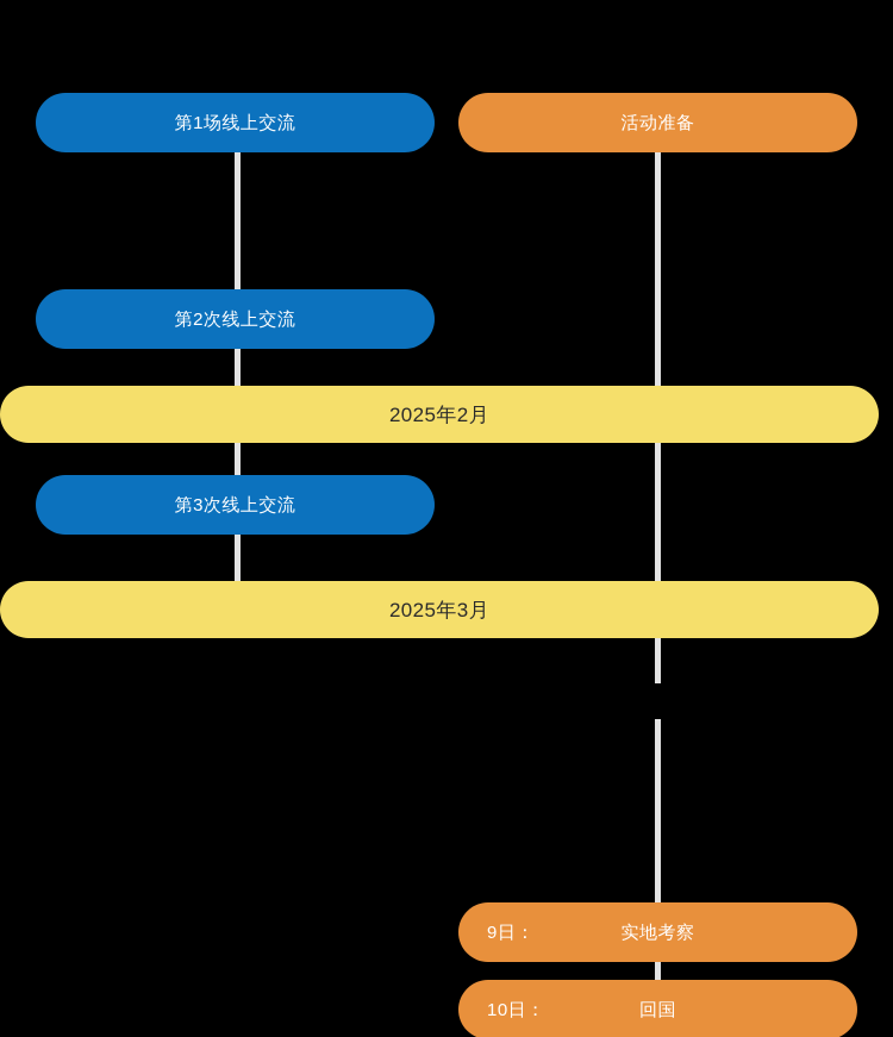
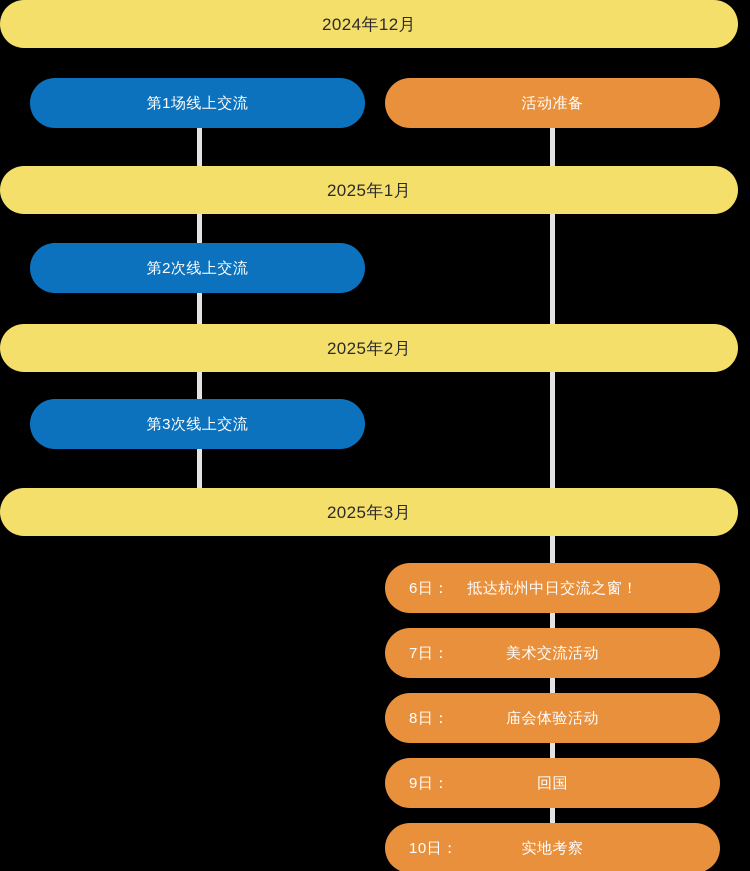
+ 2024年12月
  第1场线上交流
  活动准备
+ 2025年1月
  第2次线上交流
  2025年2月
  第3次线上交流
  2025年3月
+ 6日：
+ 抵达杭州中日交流之窗！
+ 7日：
+ 美术交流活动
+ 8日：
+ 庙会体验活动
  9日：
- 实地考察
+ 回国
  10日：
- 回国
+ 实地考察
